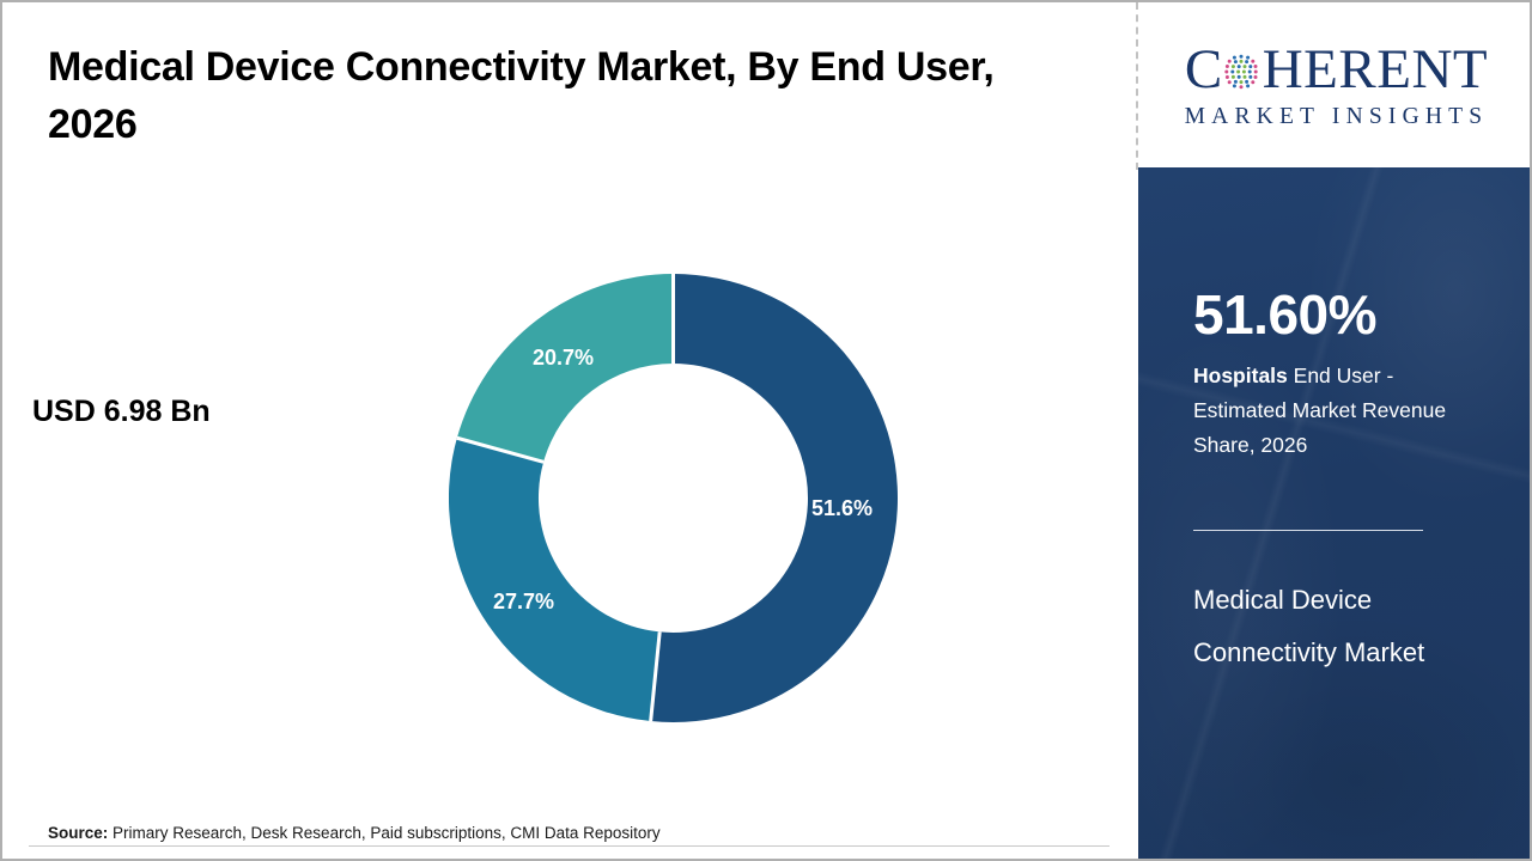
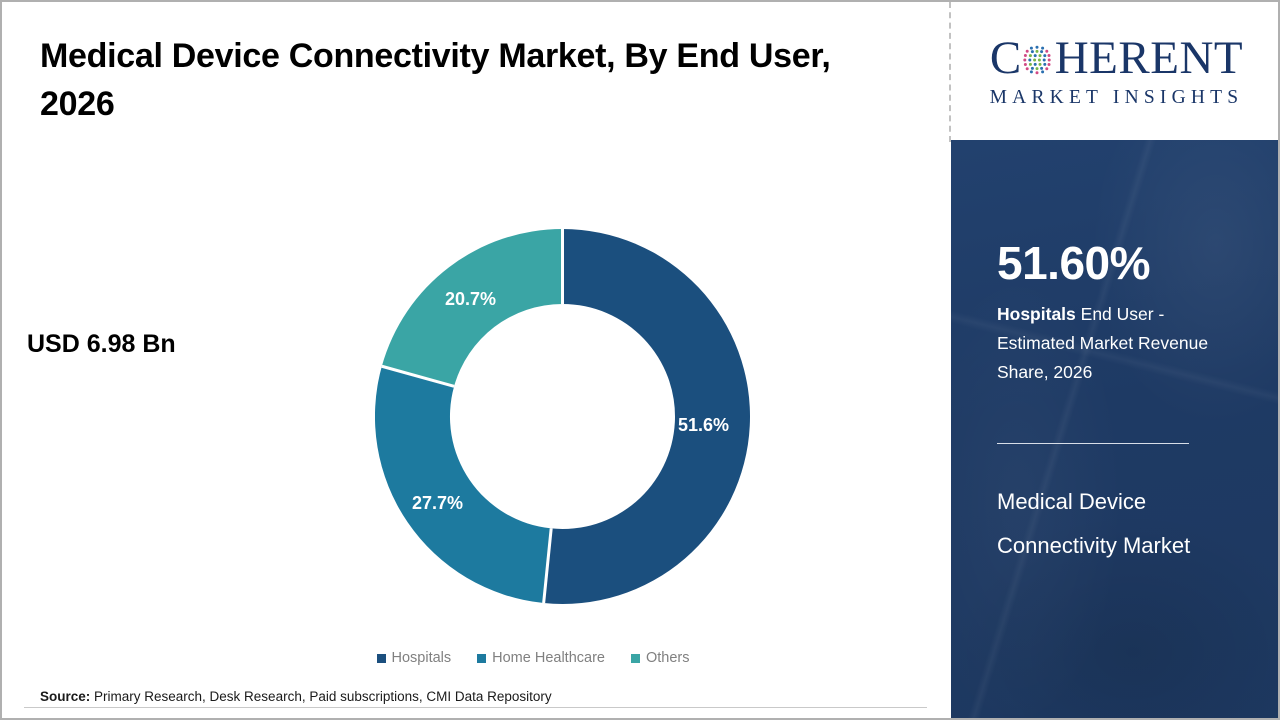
  Medical Device Connectivity Market, By End User, 2026
  USD 6.98 Bn
  51.6%
  27.7%
  20.7%
+ Hospitals
+ Home Healthcare
+ Others
  Source: Primary Research, Desk Research, Paid subscriptions, CMI Data Repository
  C
  HERENT
  MARKET INSIGHTS
  51.60%
  Hospitals End User - Estimated Market Revenue Share, 2026
  Medical Device Connectivity Market
